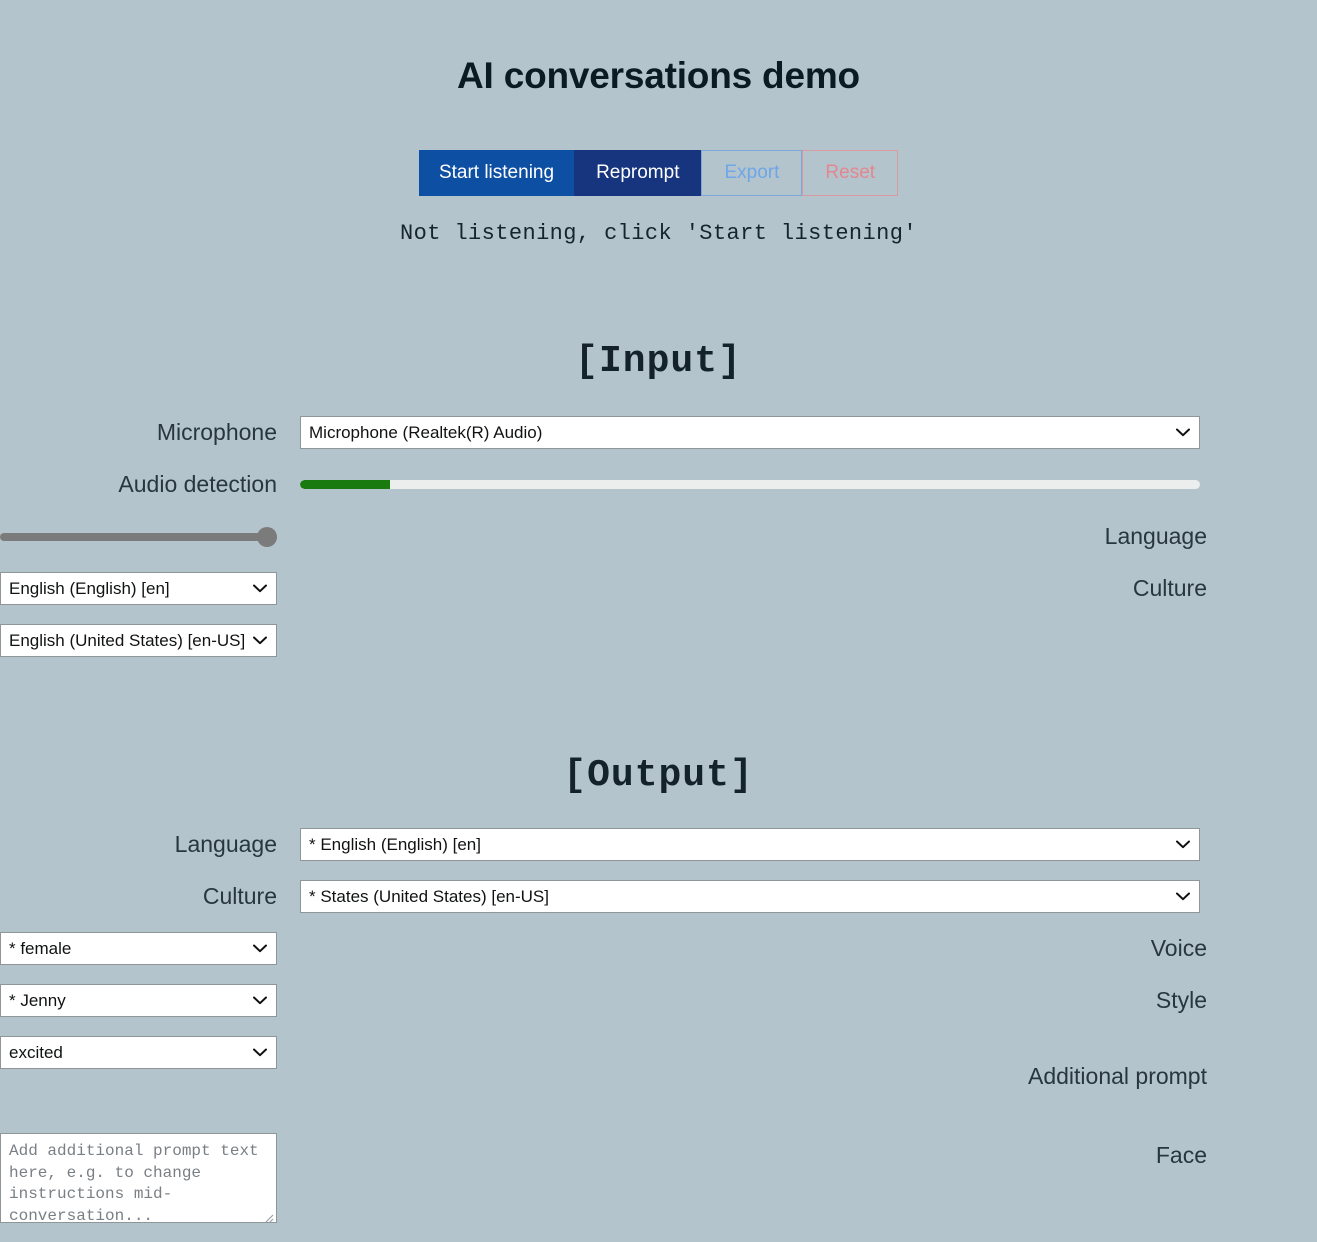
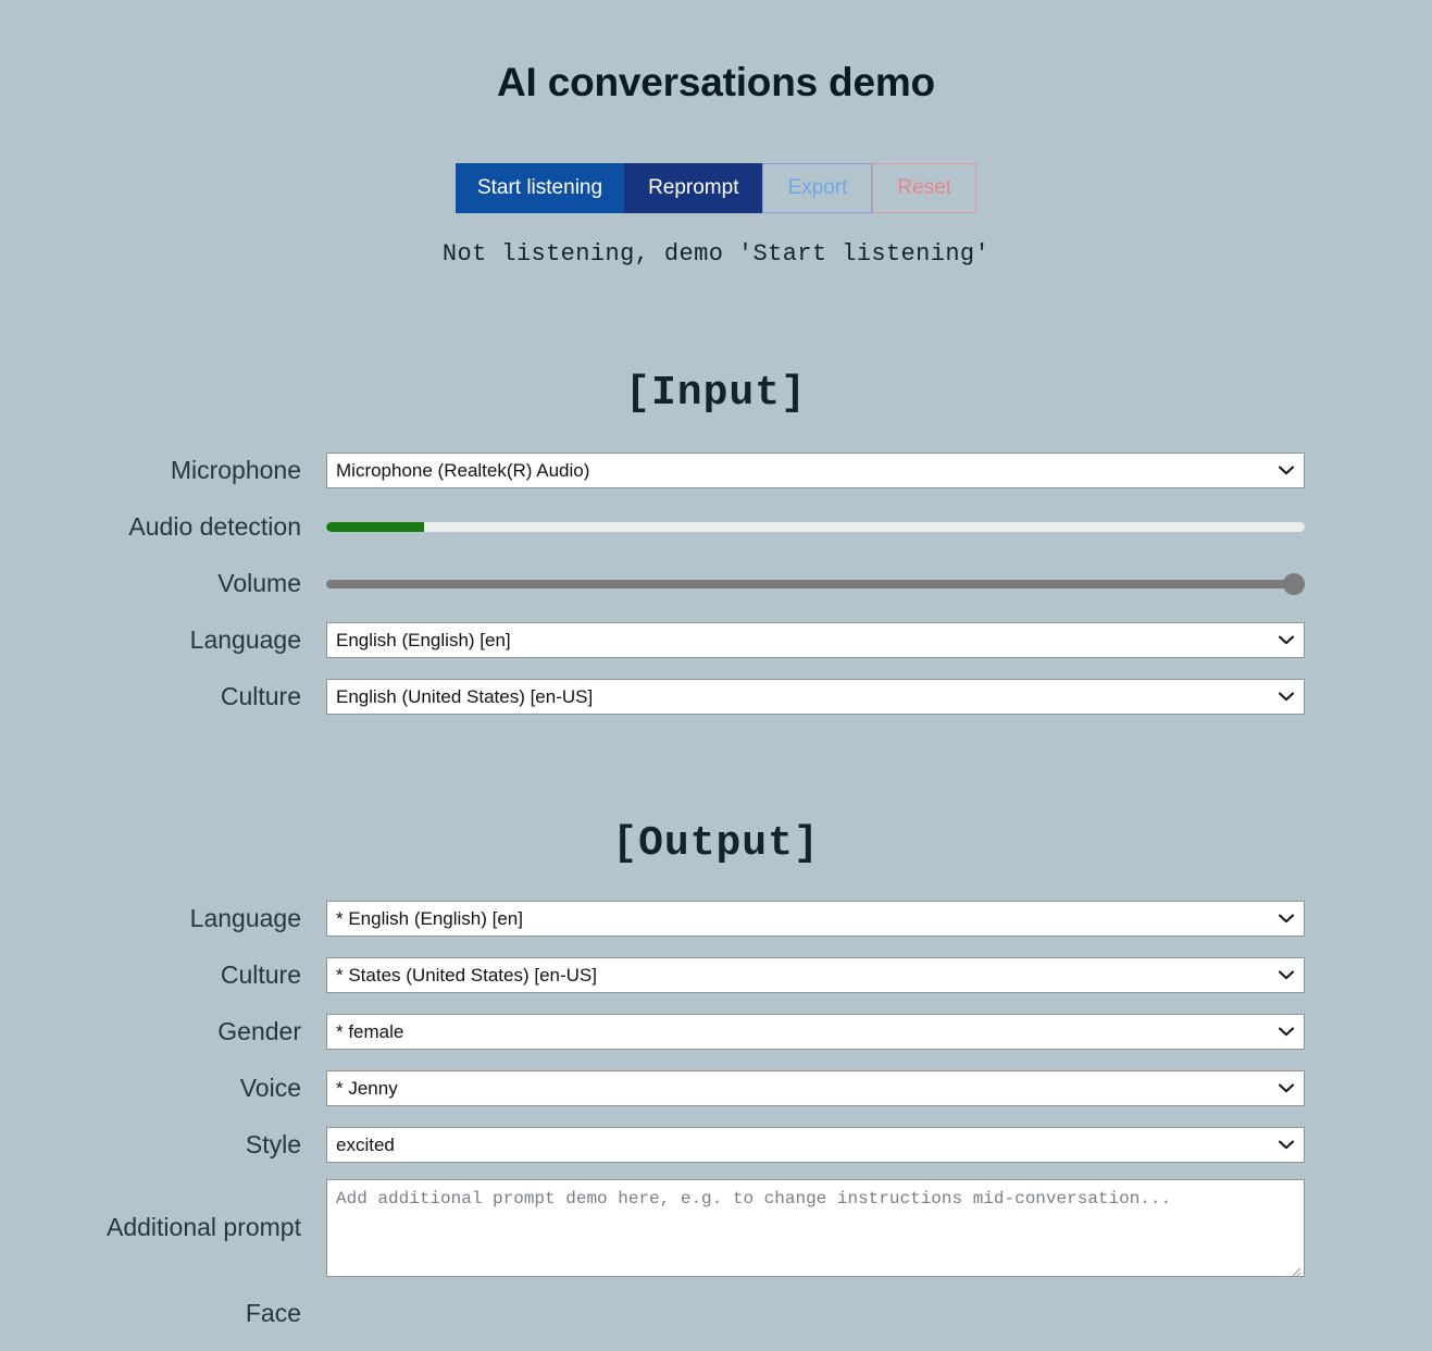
  AI conversations demo
  Start listening
  Reprompt
  Export
  Reset
- Not listening, click 'Start listening'
+ Not listening, demo 'Start listening'
  [Input]
  Microphone
  Microphone (Realtek(R) Audio)
  Audio detection
+ Volume
  Language
  English (English) [en]
  Culture
  English (United States) [en-US]
  [Output]
  Language
  * English (English) [en]
  Culture
  * States (United States) [en-US]
+ Gender
  * female
  Voice
  * Jenny
  Style
  excited
  Additional prompt
- Add additional prompt text here, e.g. to change instructions mid-conversation...
+ Add additional prompt demo here, e.g. to change instructions mid-conversation...
  Face
